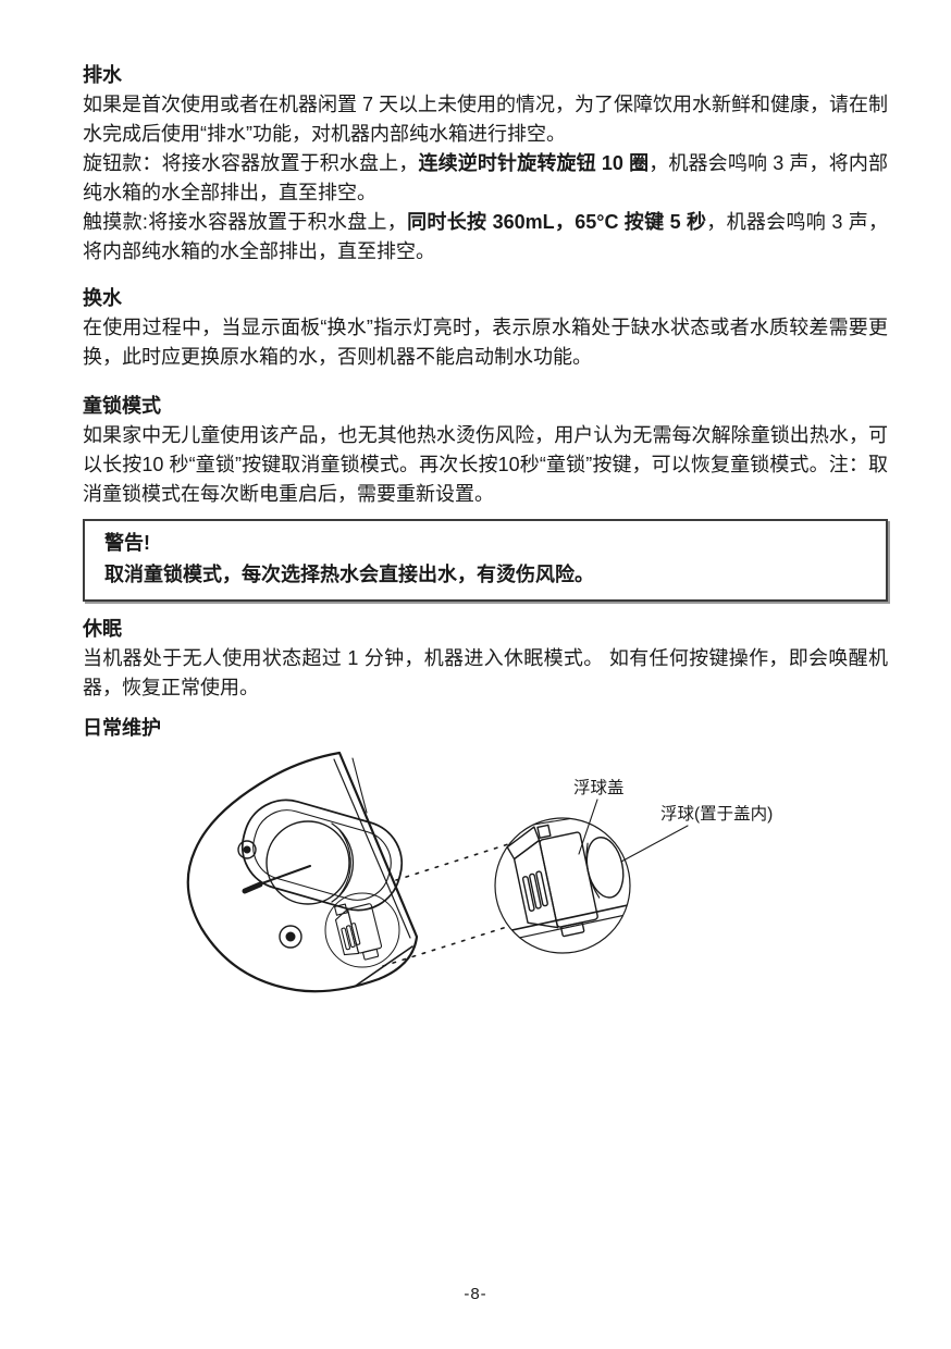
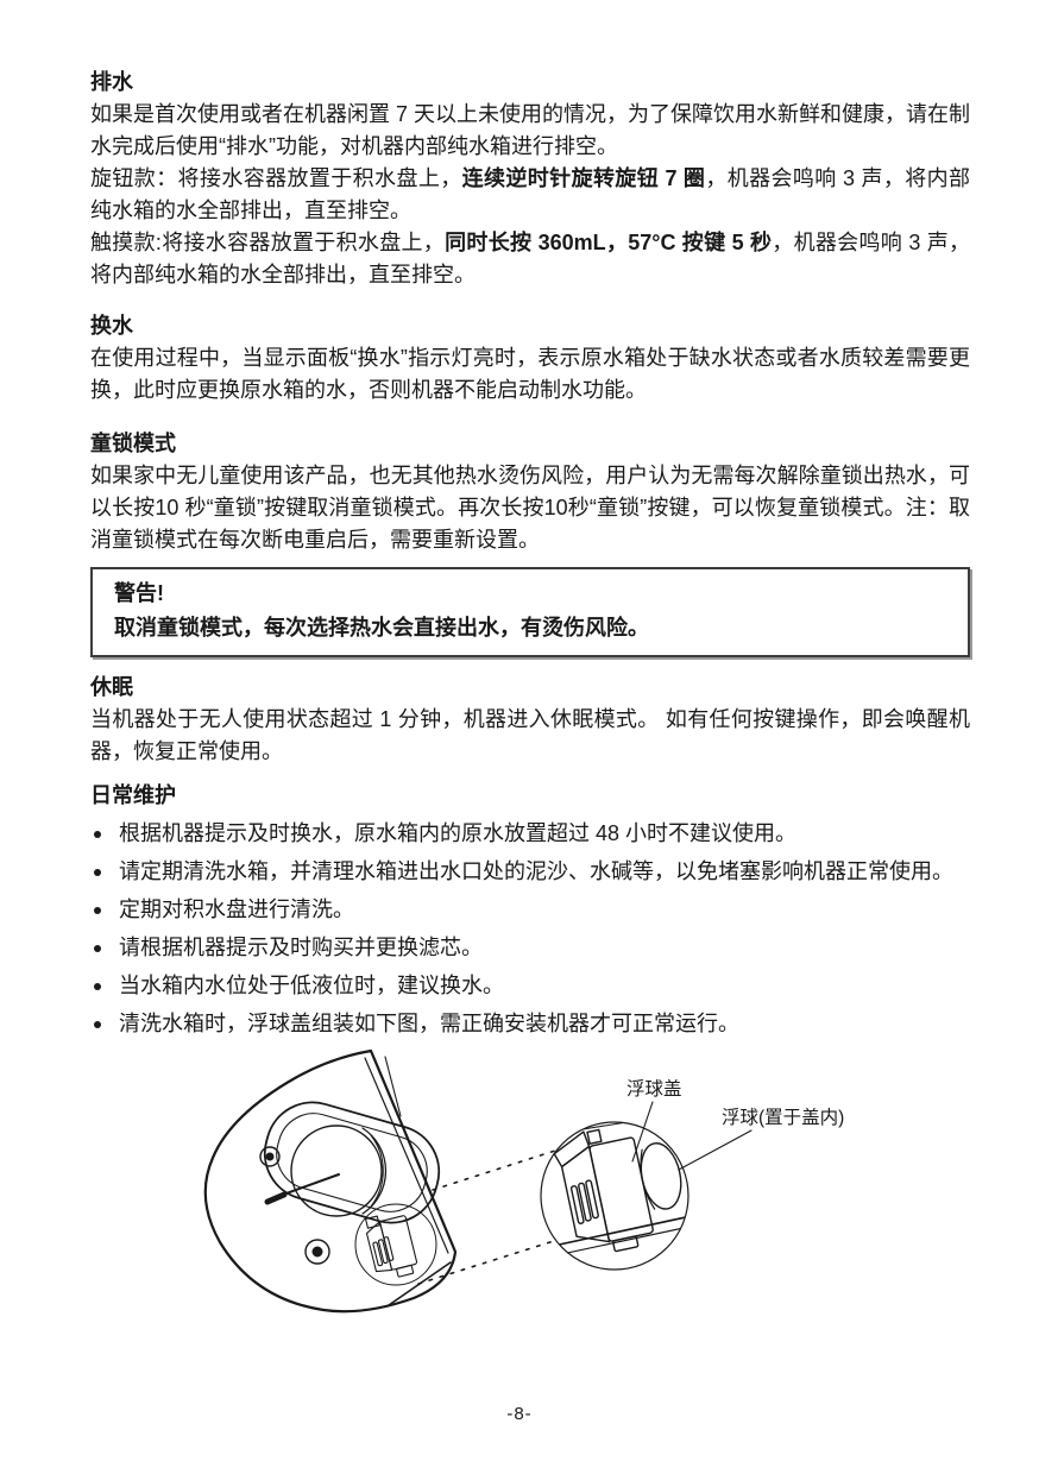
  排水
  如果是首次使用或者在机器闲置 7 天以上未使用的情况，为了保障饮用水新鲜和健康，请在制水完成后使用“排水”功能，对机器内部纯水箱进行排空。
- 旋钮款：将接水容器放置于积水盘上，连续逆时针旋转旋钮 10 圈，机器会鸣响 3 声，将内部纯水箱的水全部排出，直至排空。
+ 旋钮款：将接水容器放置于积水盘上，连续逆时针旋转旋钮 7 圈，机器会鸣响 3 声，将内部纯水箱的水全部排出，直至排空。
- 触摸款:将接水容器放置于积水盘上，同时长按 360mL，65°C 按键 5 秒，机器会鸣响 3 声，将内部纯水箱的水全部排出，直至排空。
+ 触摸款:将接水容器放置于积水盘上，同时长按 360mL，57°C 按键 5 秒，机器会鸣响 3 声，将内部纯水箱的水全部排出，直至排空。
  换水
  在使用过程中，当显示面板“换水”指示灯亮时，表示原水箱处于缺水状态或者水质较差需要更换，此时应更换原水箱的水，否则机器不能启动制水功能。
  童锁模式
  如果家中无儿童使用该产品，也无其他热水烫伤风险，用户认为无需每次解除童锁出热水，可以长按10 秒“童锁”按键取消童锁模式。再次长按10秒“童锁”按键，可以恢复童锁模式。注：取消童锁模式在每次断电重启后，需要重新设置。
  警告!
  取消童锁模式，每次选择热水会直接出水，有烫伤风险。
  休眠
  当机器处于无人使用状态超过 1 分钟，机器进入休眠模式。 如有任何按键操作，即会唤醒机器，恢复正常使用。
  日常维护
+ 根据机器提示及时换水，原水箱内的原水放置超过 48 小时不建议使用。
+ 请定期清洗水箱，并清理水箱进出水口处的泥沙、水碱等，以免堵塞影响机器正常使用。
+ 定期对积水盘进行清洗。
+ 请根据机器提示及时购买并更换滤芯。
+ 当水箱内水位处于低液位时，建议换水。
+ 清洗水箱时，浮球盖组装如下图，需正确安装机器才可正常运行。
  浮球盖
  浮球(置于盖内)
  -8-
